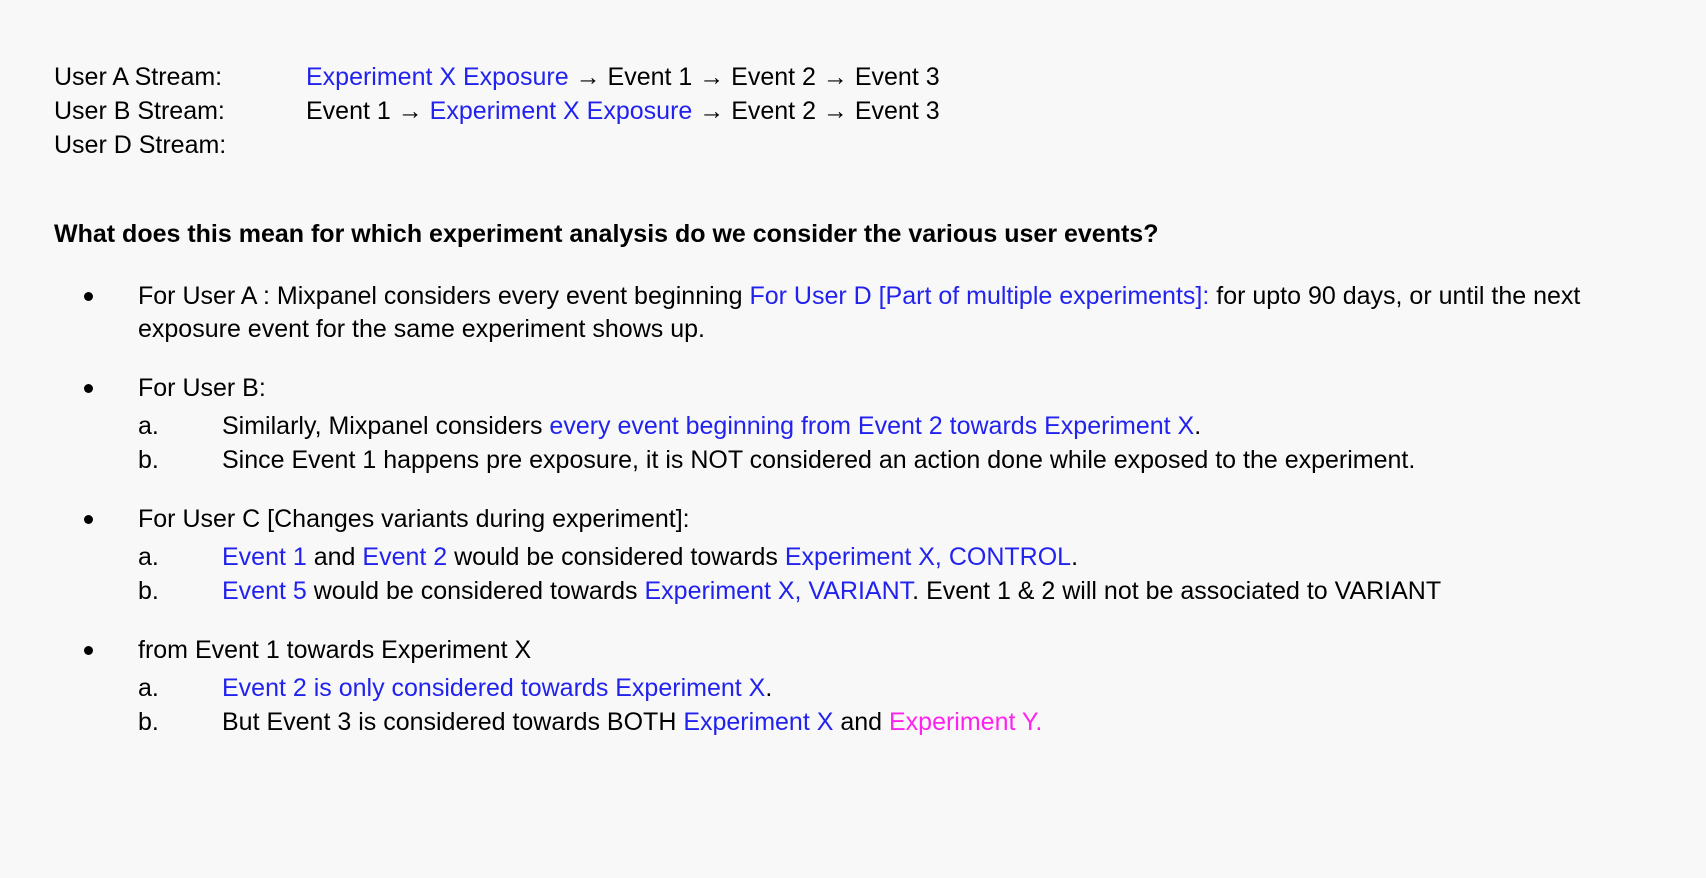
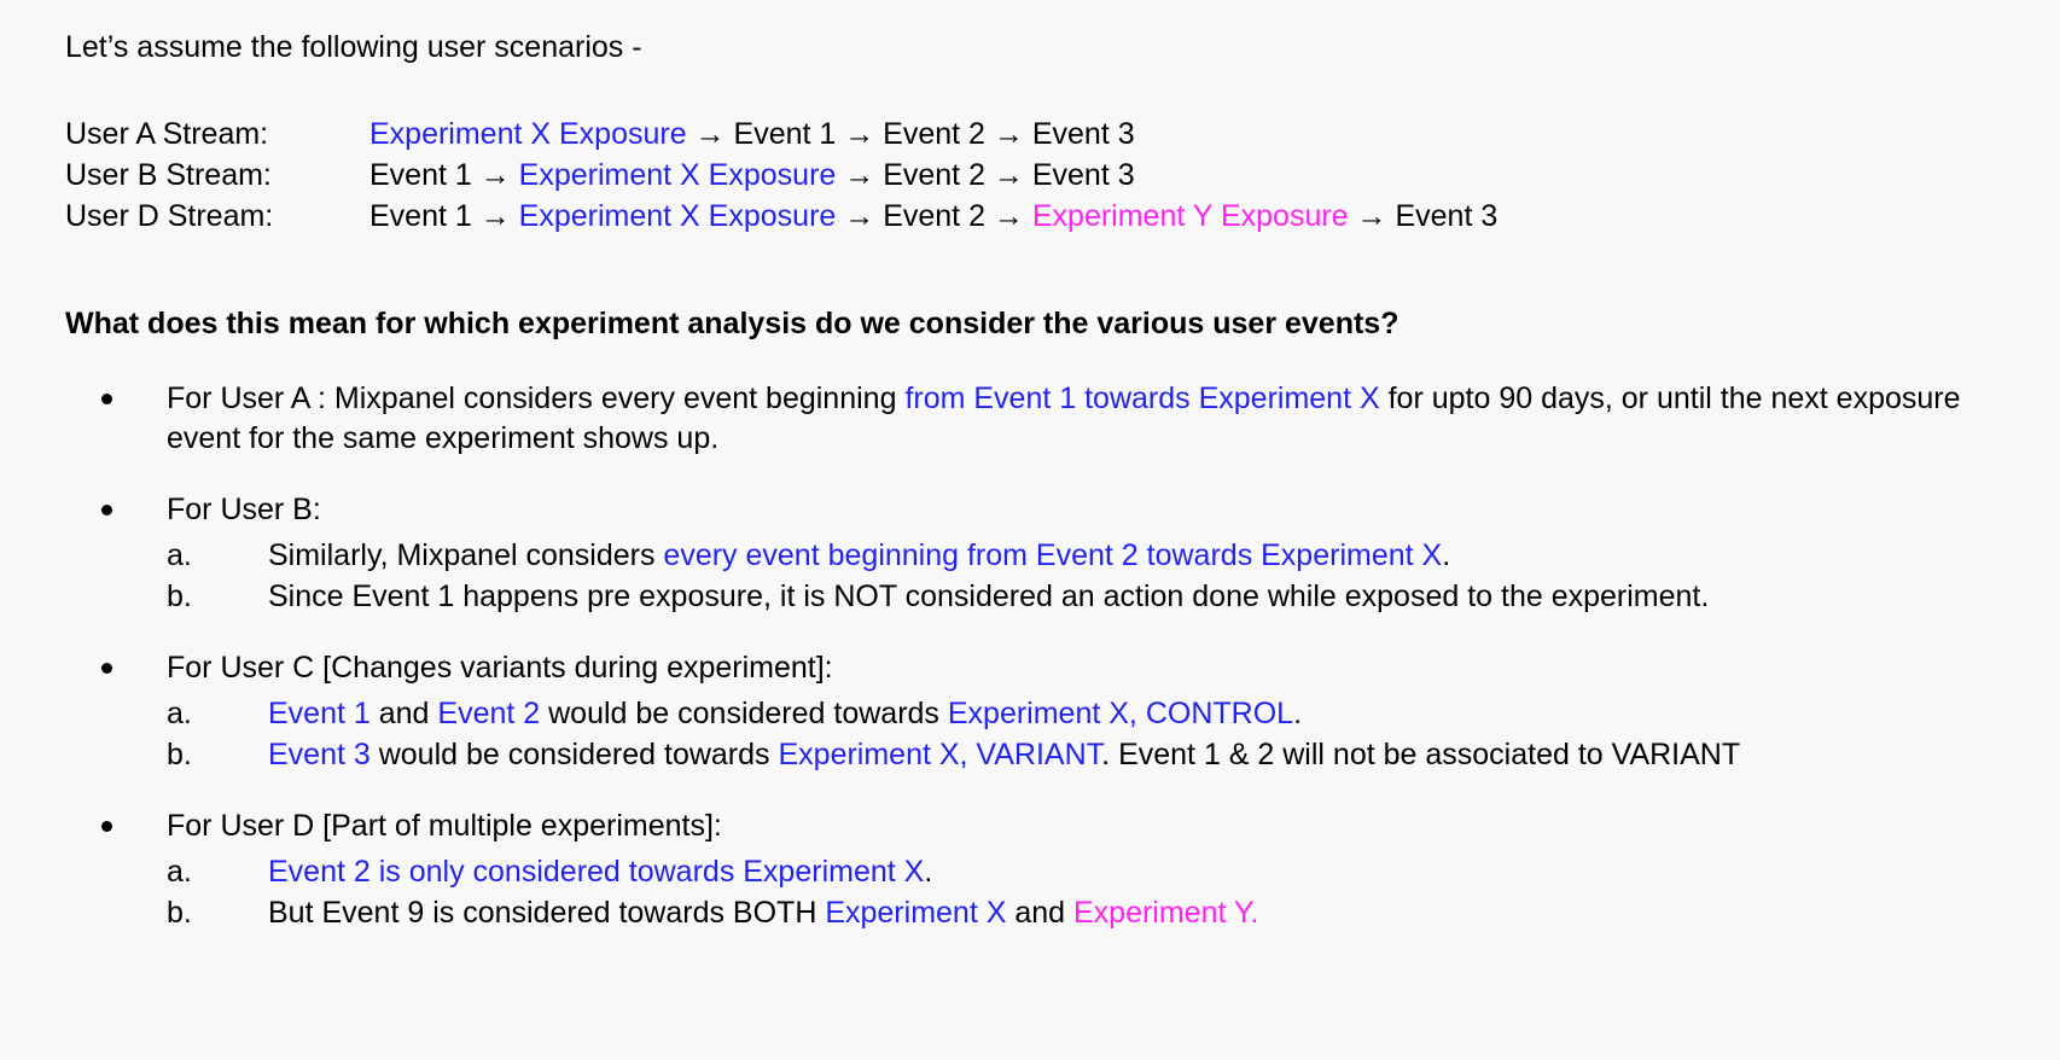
+ Let’s assume the following user scenarios -
  User A Stream:
  Experiment X Exposure → Event 1 → Event 2 → Event 3
  User B Stream:
  Event 1 → Experiment X Exposure → Event 2 → Event 3
  User D Stream:
+ Event 1 → Experiment X Exposure → Event 2 → Experiment Y Exposure → Event 3
  What does this mean for which experiment analysis do we consider the various user events?
- For User A : Mixpanel considers every event beginning For User D [Part of multiple experiments]: for upto 90 days, or until the next exposure event for the same experiment shows up.
+ For User A : Mixpanel considers every event beginning from Event 1 towards Experiment X for upto 90 days, or until the next exposure event for the same experiment shows up.
  For User B:
  a.
  Similarly, Mixpanel considers every event beginning from Event 2 towards Experiment X.
  b.
  Since Event 1 happens pre exposure, it is NOT considered an action done while exposed to the experiment.
  For User C [Changes variants during experiment]:
  a.
  Event 1 and Event 2 would be considered towards Experiment X, CONTROL.
  b.
- Event 5 would be considered towards Experiment X, VARIANT. Event 1 & 2 will not be associated to VARIANT
+ Event 3 would be considered towards Experiment X, VARIANT. Event 1 & 2 will not be associated to VARIANT
- from Event 1 towards Experiment X
+ For User D [Part of multiple experiments]:
  a.
  Event 2 is only considered towards Experiment X.
  b.
- But Event 3 is considered towards BOTH Experiment X and Experiment Y.
+ But Event 9 is considered towards BOTH Experiment X and Experiment Y.
